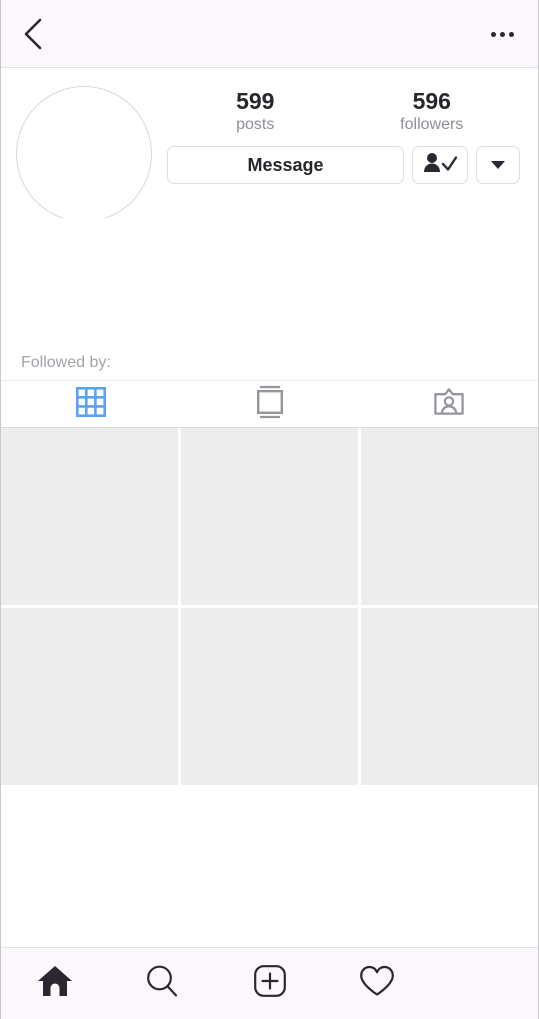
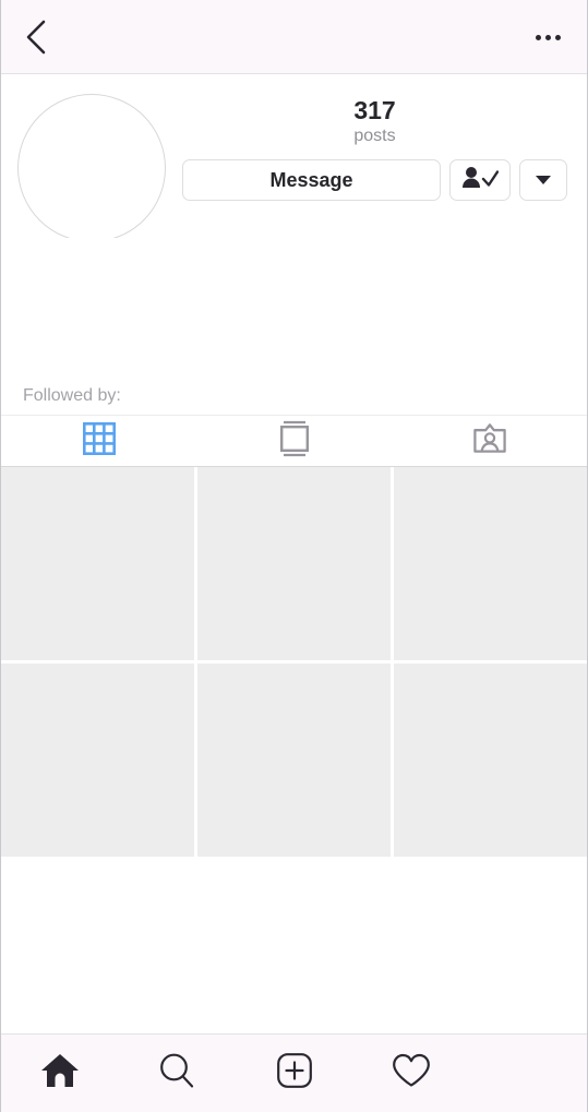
- 599
+ 317
  posts
- 596
- followers
  Message
  Followed by:
